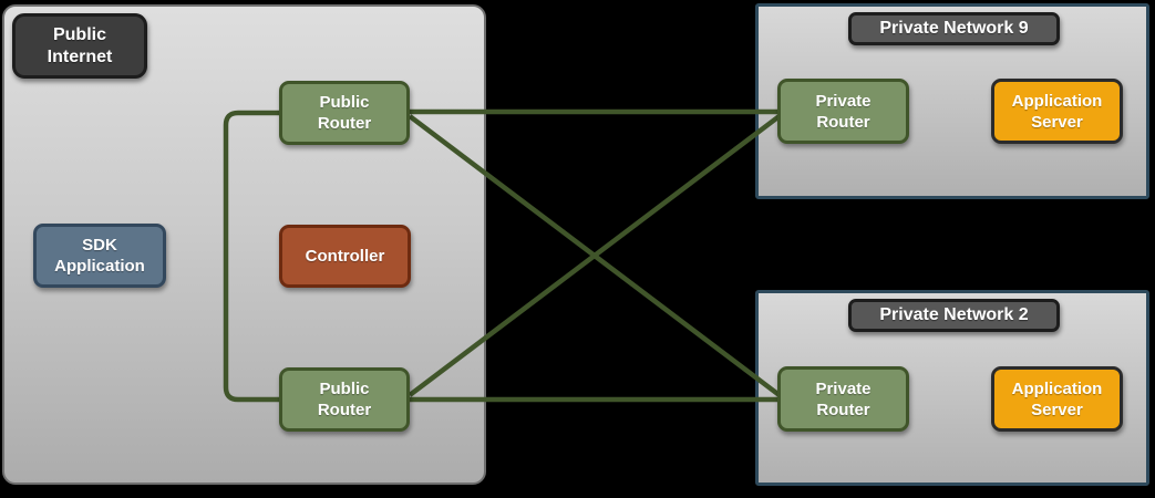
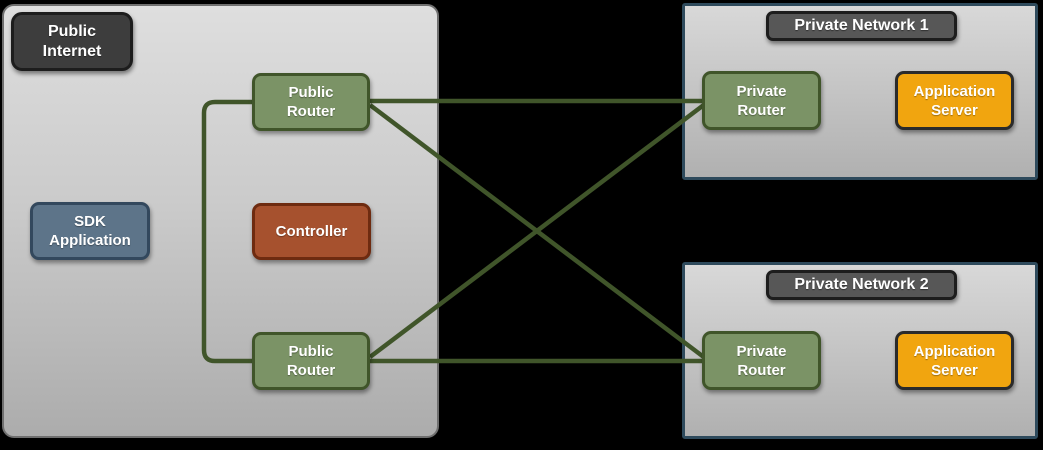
  Public
  Internet
  SDK
  Application
  Controller
  Public
  Router
  Public
  Router
- Private Network 9
+ Private Network 1
  Private
  Router
  Application
  Server
  Private Network 2
  Private
  Router
  Application
  Server
